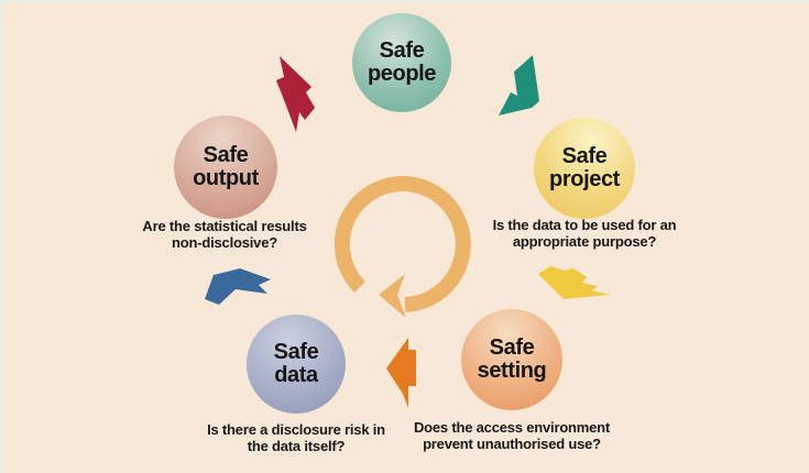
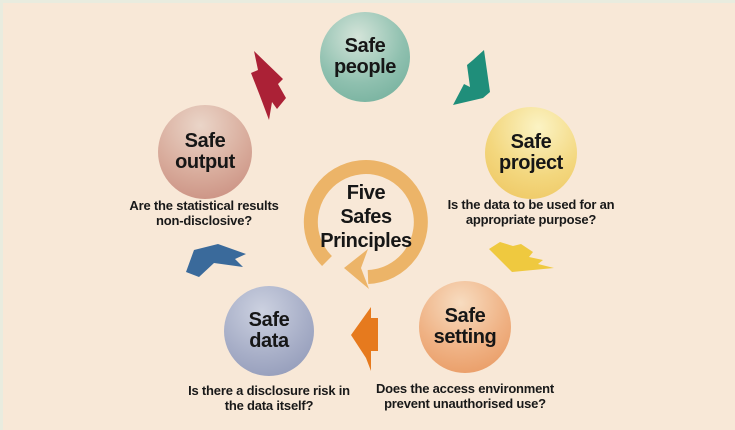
  Safe
  people
  Safe
  project
  Safe
  setting
  Safe
  data
  Safe
  output
  Is the data to be used for an
  appropriate purpose?
  Does the access environment
  prevent unauthorised use?
  Is there a disclosure risk in
  the data itself?
  Are the statistical results
  non-disclosive?
+ Five
+ Safes
+ Principles
